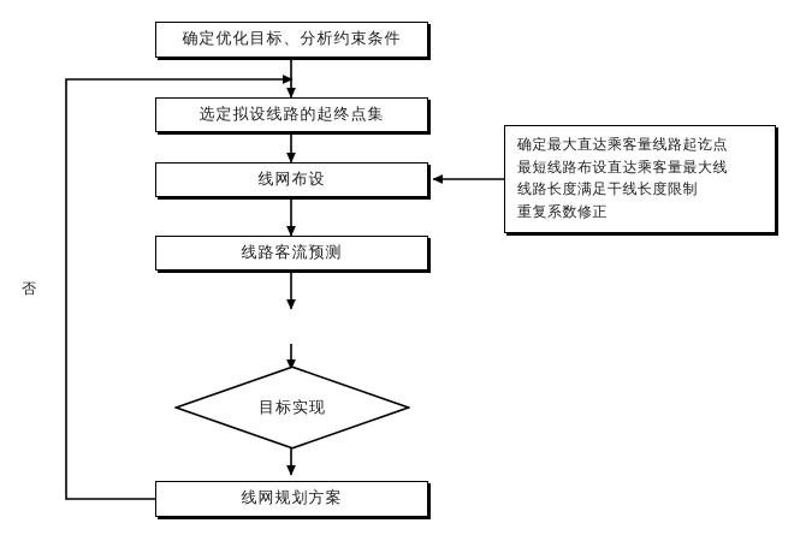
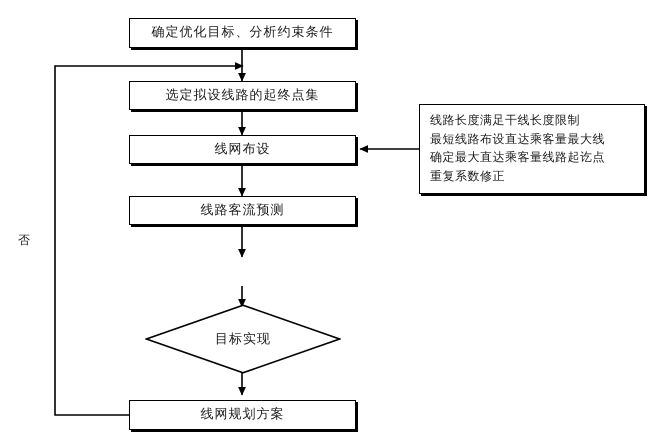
  确定优化目标、分析约束条件
  选定拟设线路的起终点集
  线网布设
  线路客流预测
  目标实现
  线网规划方案
- 确定最大直达乘客量线路起讫点
+ 线路长度满足干线长度限制
  最短线路布设直达乘客量最大线
- 线路长度满足干线长度限制
+ 确定最大直达乘客量线路起讫点
  重复系数修正
  否
